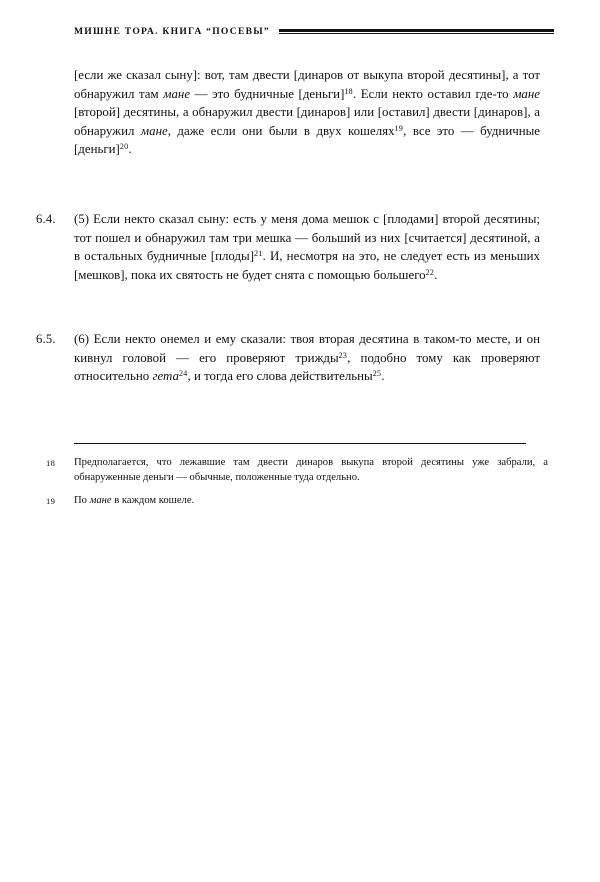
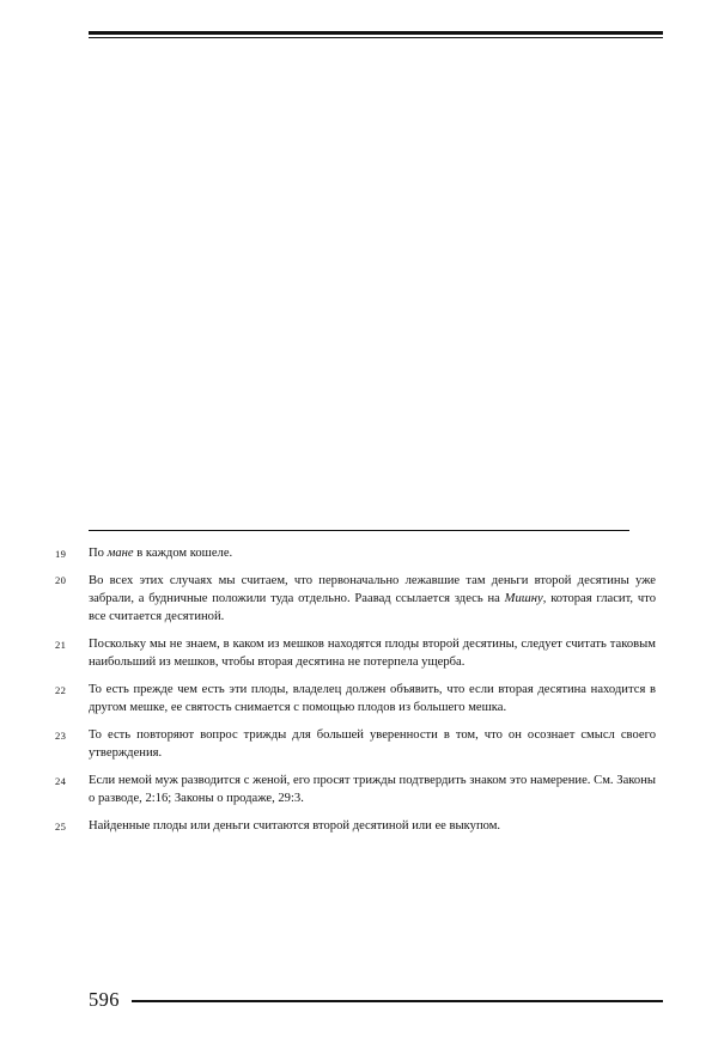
- МИШНЕ ТОРА. КНИГА “ПОСЕВЫ”
- [если же сказал сыну]: вот, там двести [динаров от выкупа второй десятины], а тот обнаружил там мане — это будничные [деньги]18. Если некто оставил где-то мане [второй] десятины, а обнаружил двести [динаров] или [оставил] двести [динаров], а обнаружил мане, даже если они были в двух кошелях19, все это — будничные [деньги]20.
- 6.4.
- (5) Если некто сказал сыну: есть у меня дома мешок с [плодами] второй десятины; тот пошел и обнаружил там три мешка — больший из них [считается] десятиной, а в остальных будничные [плоды]21. И, несмотря на это, не следует есть из меньших [мешков], пока их святость не будет снята с помощью большего22.
- 6.5.
- (6) Если некто онемел и ему сказали: твоя вторая десятина в таком-то месте, и он кивнул головой — его проверяют трижды23, подобно тому как проверяют относительно гета24, и тогда его слова действительны25.
- 18
- Предполагается, что лежавшие там двести динаров выкупа второй десятины уже забрали, а обнаруженные деньги — обычные, положенные туда отдельно.
  19
  По мане в каждом кошеле.
+ 20
+ Во всех этих случаях мы считаем, что первоначально лежавшие там деньги второй десятины уже забрали, а будничные положили туда отдельно. Раавад ссылается здесь на Мишну, которая гласит, что все считается десятиной.
+ 21
+ Поскольку мы не знаем, в каком из мешков находятся плоды второй десятины, следует считать таковым наибольший из мешков, чтобы вторая десятина не потерпела ущерба.
+ 22
+ То есть прежде чем есть эти плоды, владелец должен объявить, что если вторая десятина находится в другом мешке, ее святость снимается с помощью плодов из большего мешка.
+ 23
+ То есть повторяют вопрос трижды для большей уверенности в том, что он осознает смысл своего утверждения.
+ 24
+ Если немой муж разводится с женой, его просят трижды подтвердить знаком это намерение. См. Законы о разводе, 2:16; Законы о продаже, 29:3.
+ 25
+ Найденные плоды или деньги считаются второй десятиной или ее выкупом.
+ 596
